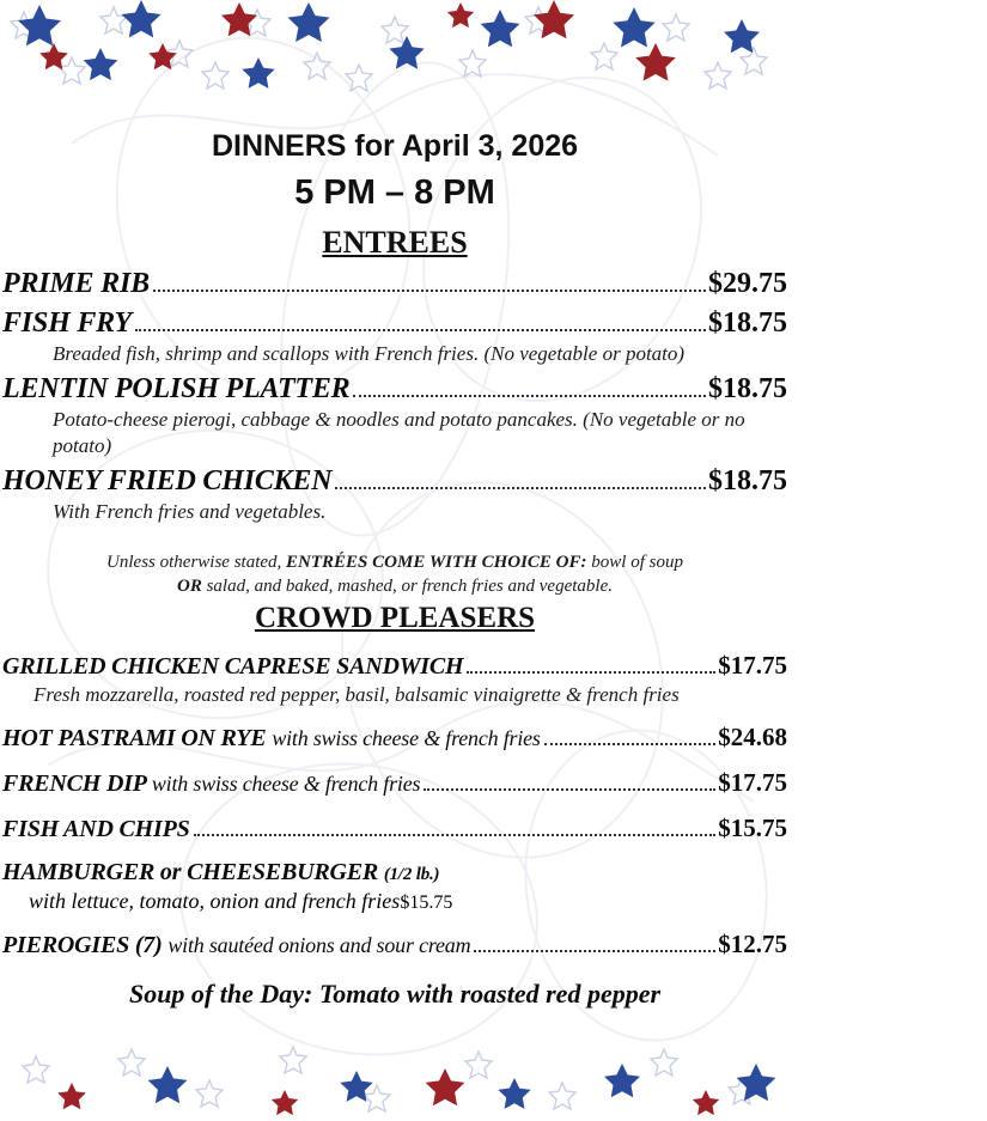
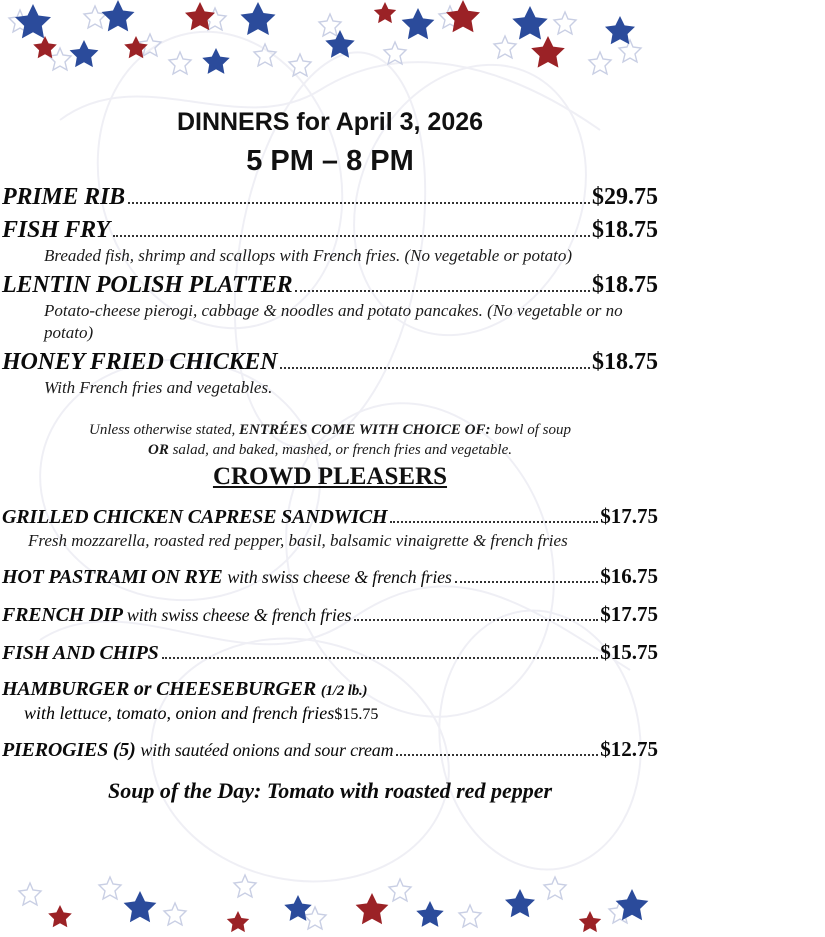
  DINNERS for April 3, 2026
  5 PM – 8 PM
- ENTREES
  PRIME RIB
  $29.75
  FISH FRY
  $18.75
  Breaded fish, shrimp and scallops with French fries. (No vegetable or potato)
  LENTIN POLISH PLATTER
  $18.75
  Potato-cheese pierogi, cabbage & noodles and potato pancakes. (No vegetable or no potato)
  HONEY FRIED CHICKEN
  $18.75
  With French fries and vegetables.
  Unless otherwise stated, ENTRÉES COME WITH CHOICE OF: bowl of soup
  OR salad, and baked, mashed, or french fries and vegetable.
  CROWD PLEASERS
  GRILLED CHICKEN CAPRESE SANDWICH
  $17.75
  Fresh mozzarella, roasted red pepper, basil, balsamic vinaigrette & french fries
  HOT PASTRAMI ON RYE with swiss cheese & french fries
- $24.68
+ $16.75
  FRENCH DIP with swiss cheese & french fries
  $17.75
  FISH AND CHIPS
  $15.75
  HAMBURGER or CHEESEBURGER (1/2 lb.)
  with lettuce, tomato, onion and french fries
  $15.75
- PIEROGIES (7) with sautéed onions and sour cream
+ PIEROGIES (5) with sautéed onions and sour cream
  $12.75
  Soup of the Day: Tomato with roasted red pepper
